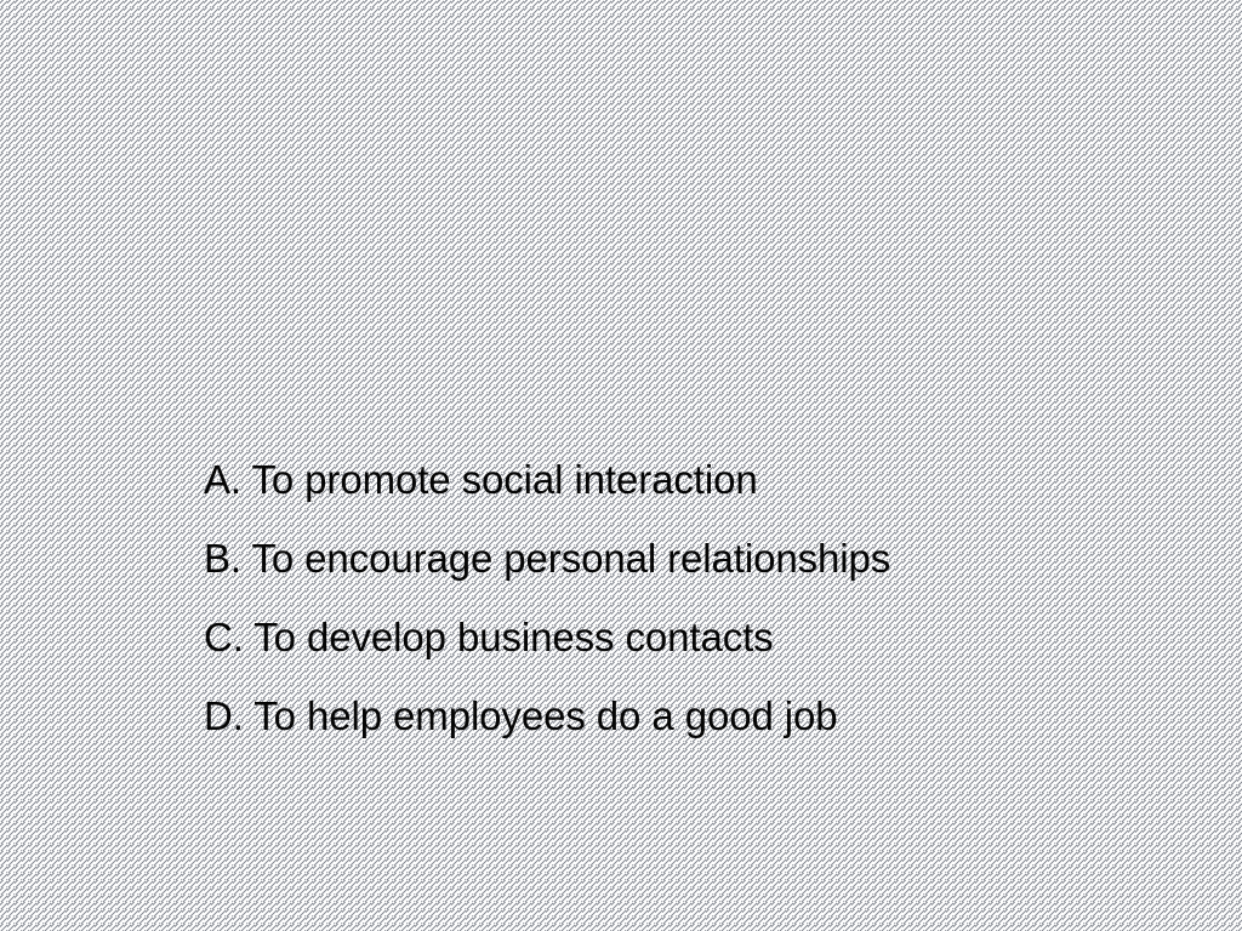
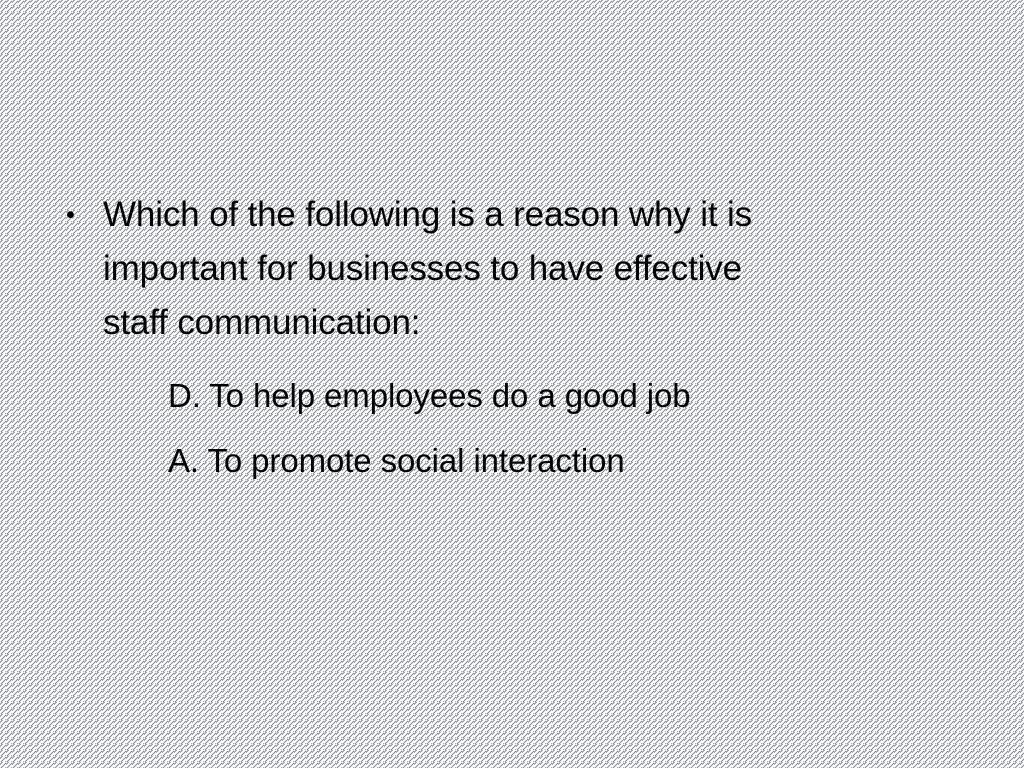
+ •
+ Which of the following is a reason why it is
+ important for businesses to have effective
+ staff communication:
- A. To promote social interaction
+ D. To help employees do a good job
- B. To encourage personal relationships
- C. To develop business contacts
- D. To help employees do a good job
+ A. To promote social interaction
